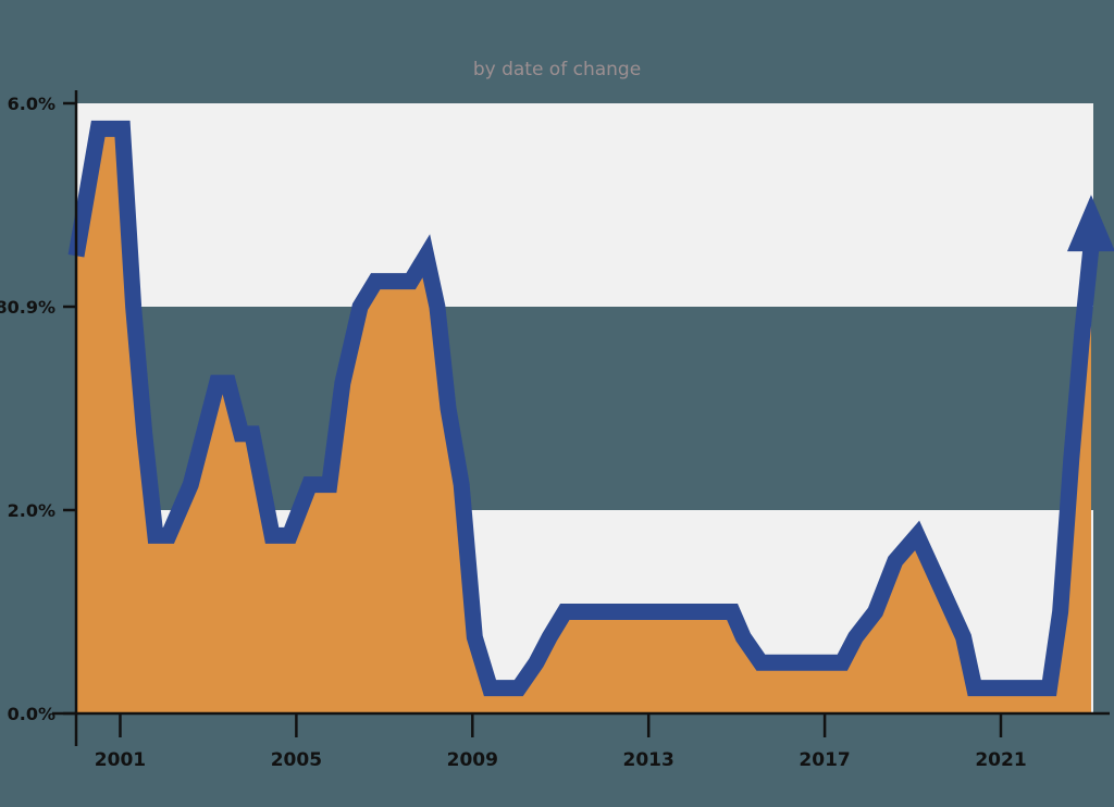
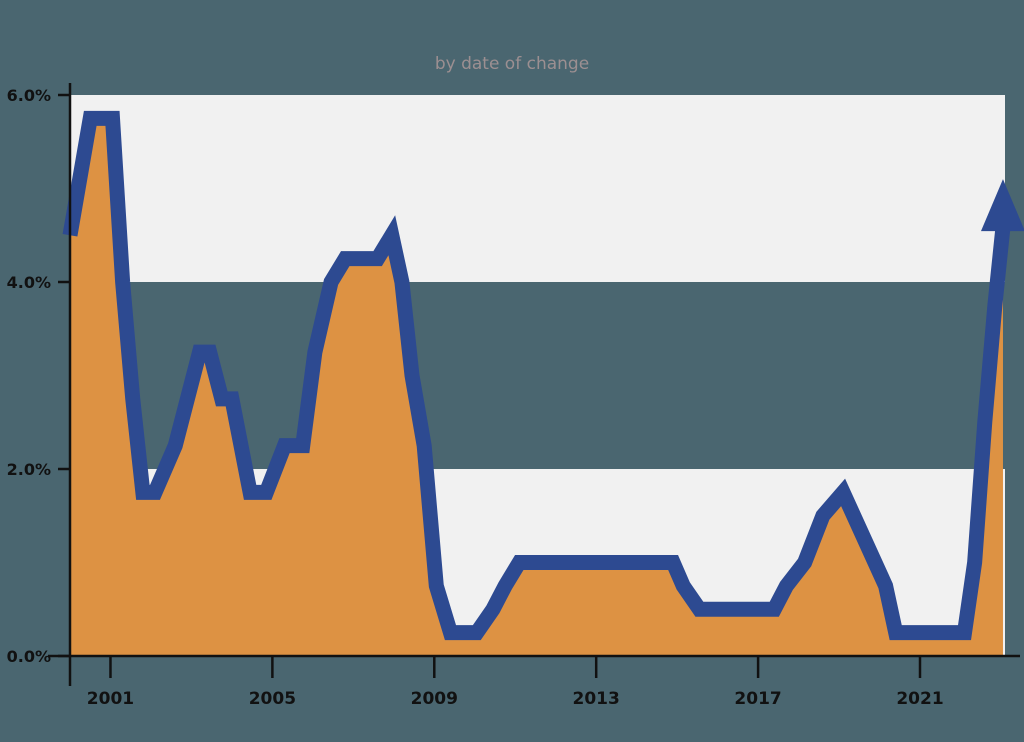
  by date of change
  0.0%
  2.0%
- 80.9%
+ 4.0%
  6.0%
  2001
  2005
  2009
  2013
  2017
  2021
